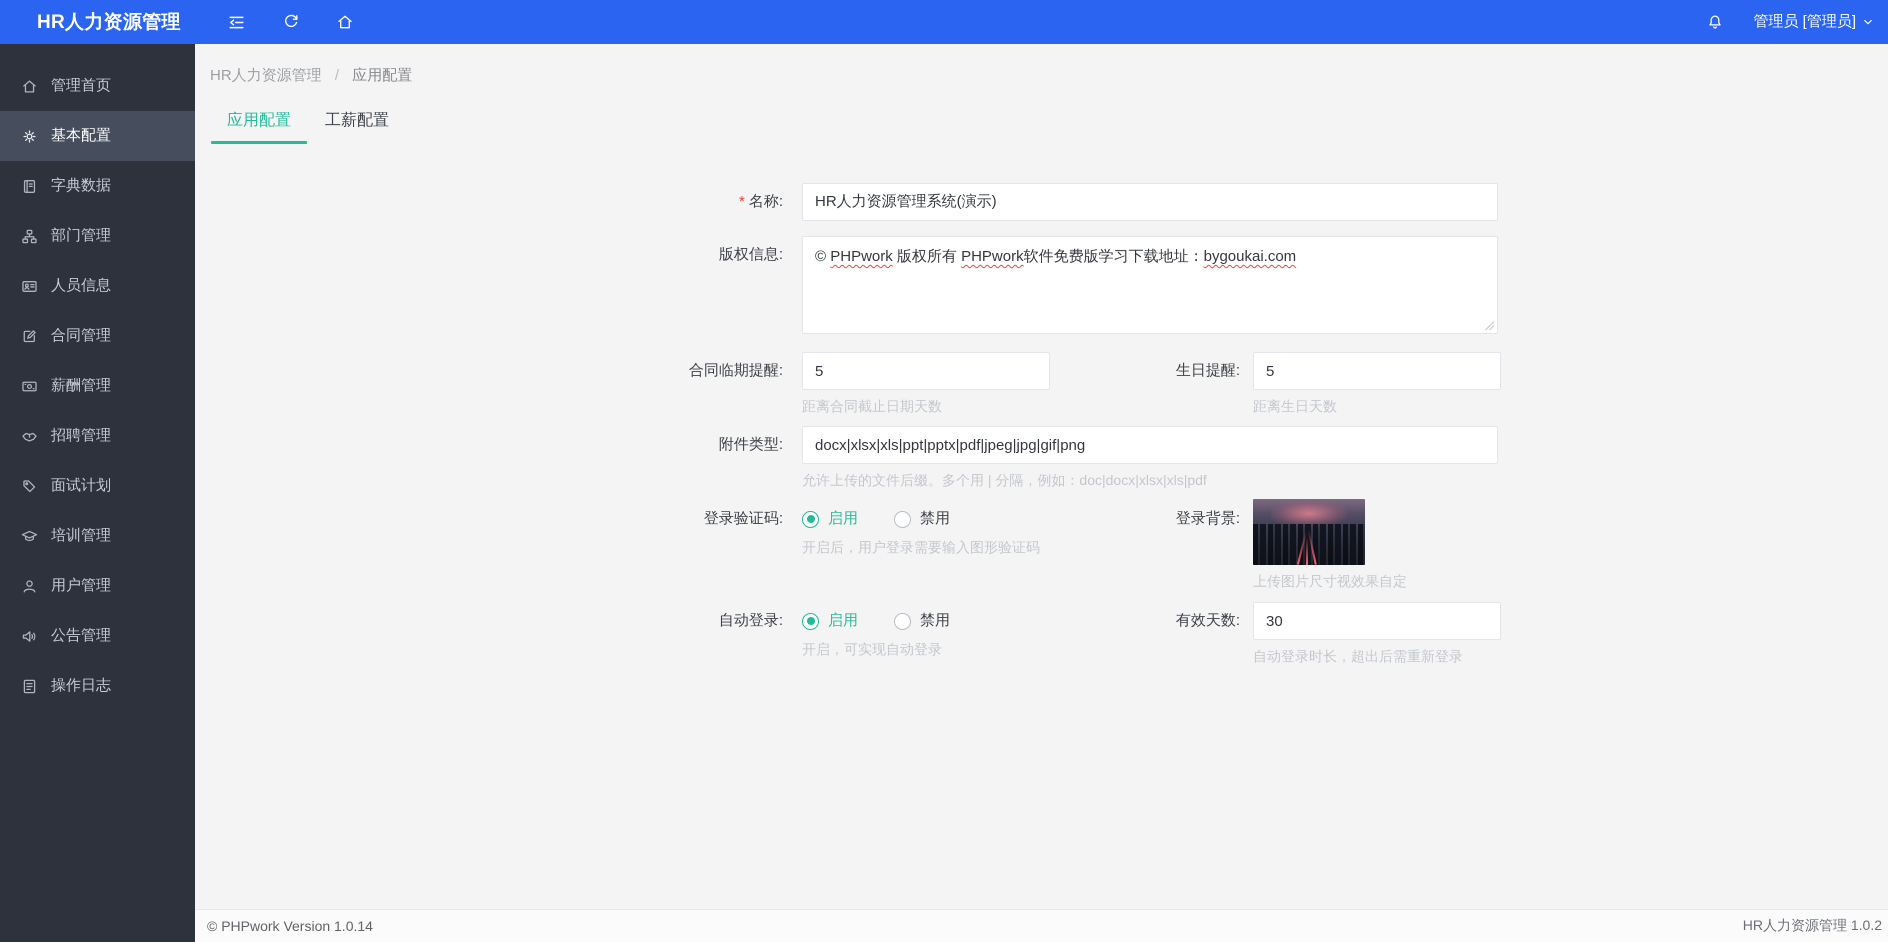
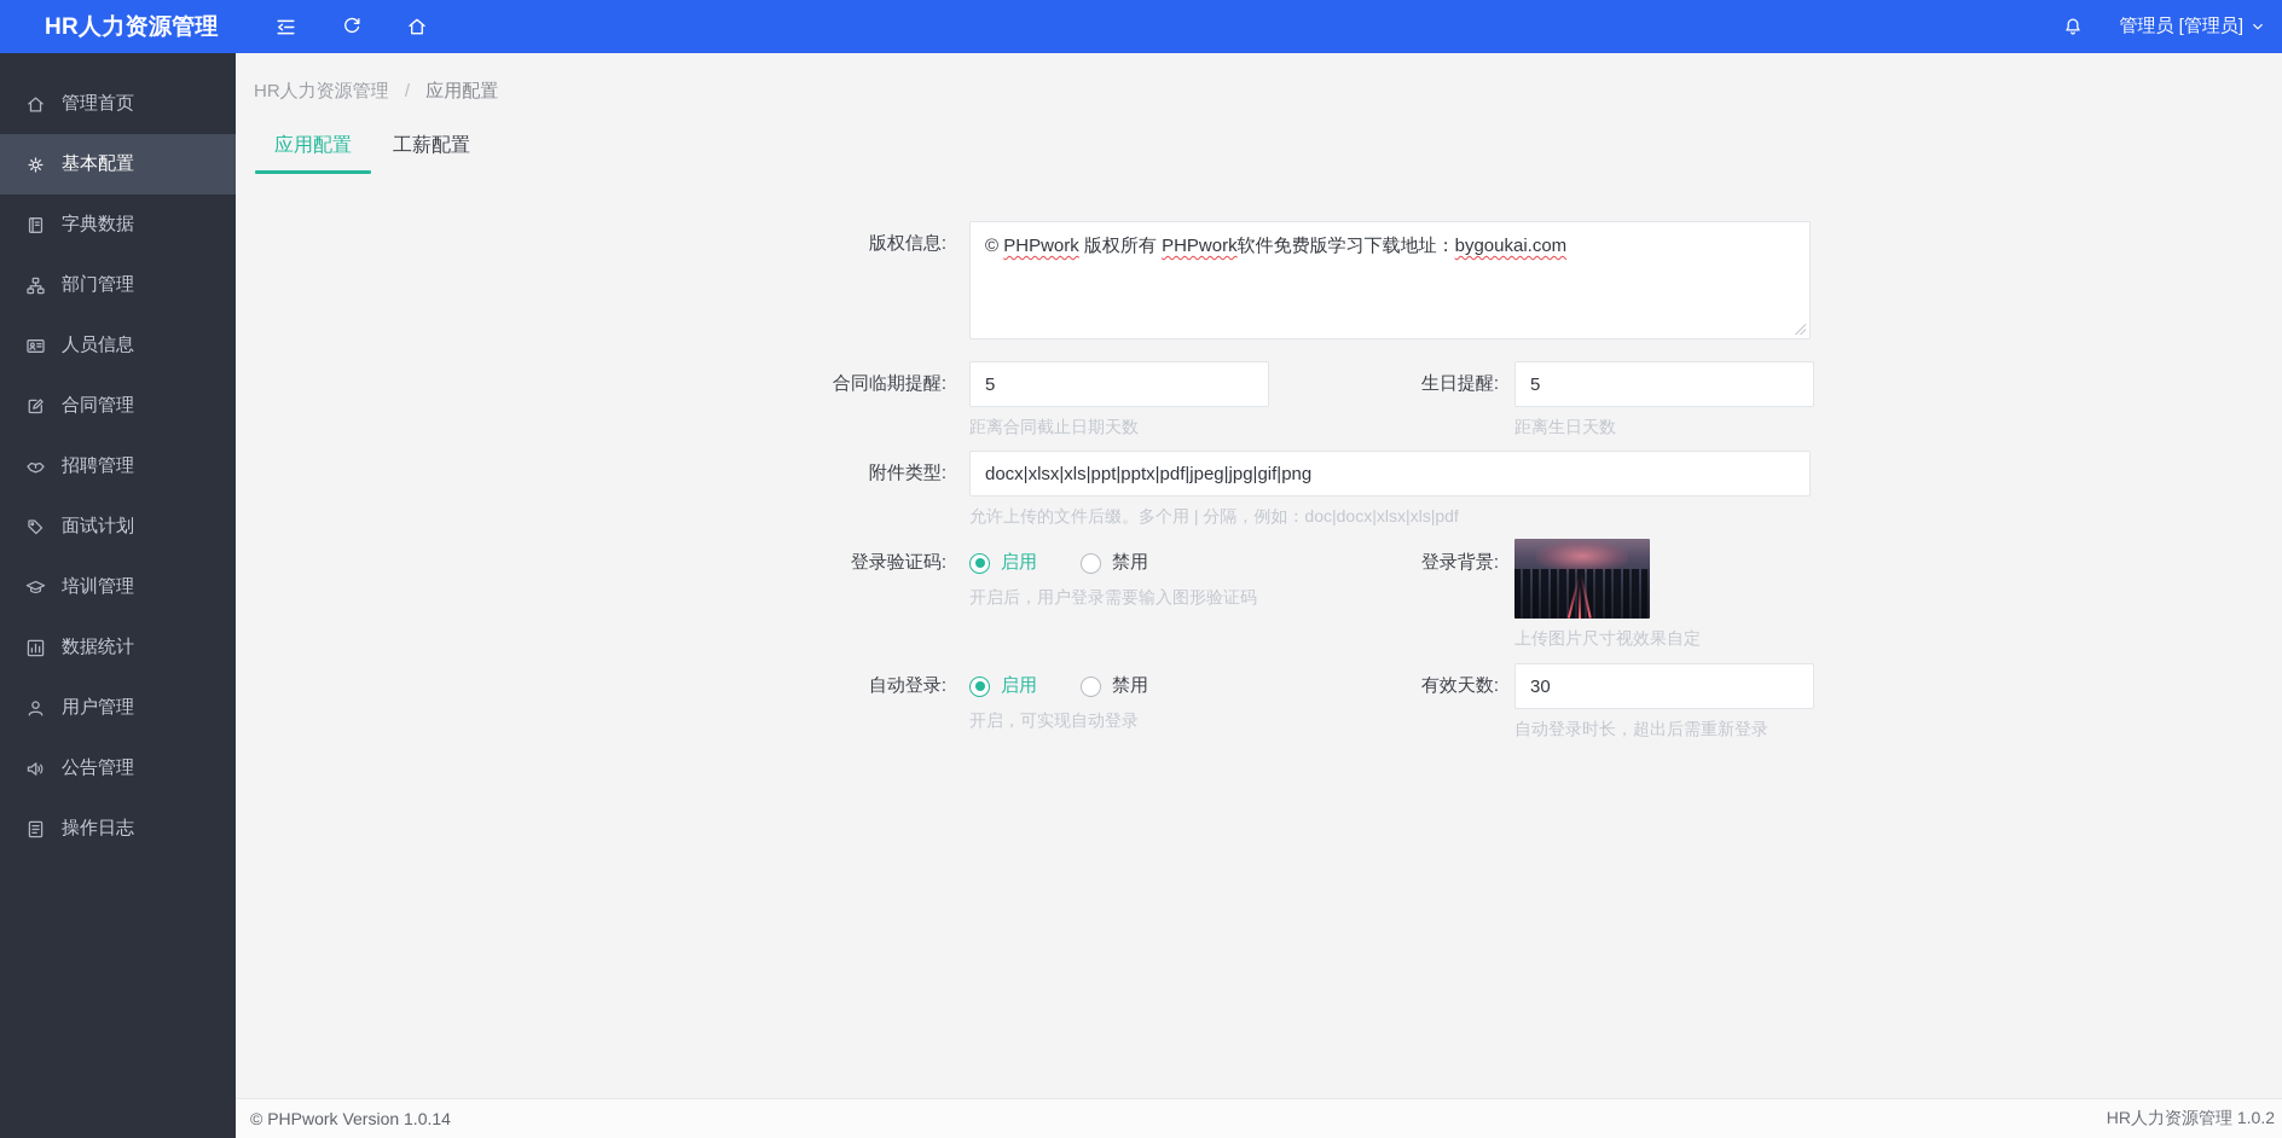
  HR人力资源管理
  管理员 [管理员]
  管理首页
  基本配置
  字典数据
  部门管理
  人员信息
  合同管理
- 薪酬管理
  招聘管理
  面试计划
  培训管理
+ 数据统计
  用户管理
  公告管理
  操作日志
  HR人力资源管理 / 应用配置
  应用配置
  工薪配置
- * 名称:
- HR人力资源管理系统(演示)
  版权信息:
  © PHPwork 版权所有 PHPwork软件免费版学习下载地址：bygoukai.com
  合同临期提醒:
  5
  距离合同截止日期天数
  生日提醒:
  5
  距离生日天数
  附件类型:
  docx|xlsx|xls|ppt|pptx|pdf|jpeg|jpg|gif|png
  允许上传的文件后缀。多个用 | 分隔，例如：doc|docx|xlsx|xls|pdf
  登录验证码:
  启用
  禁用
  开启后，用户登录需要输入图形验证码
  登录背景:
  上传图片尺寸视效果自定
  自动登录:
  启用
  禁用
  开启，可实现自动登录
  有效天数:
  30
  自动登录时长，超出后需重新登录
  © PHPwork Version 1.0.14
  HR人力资源管理 1.0.2
